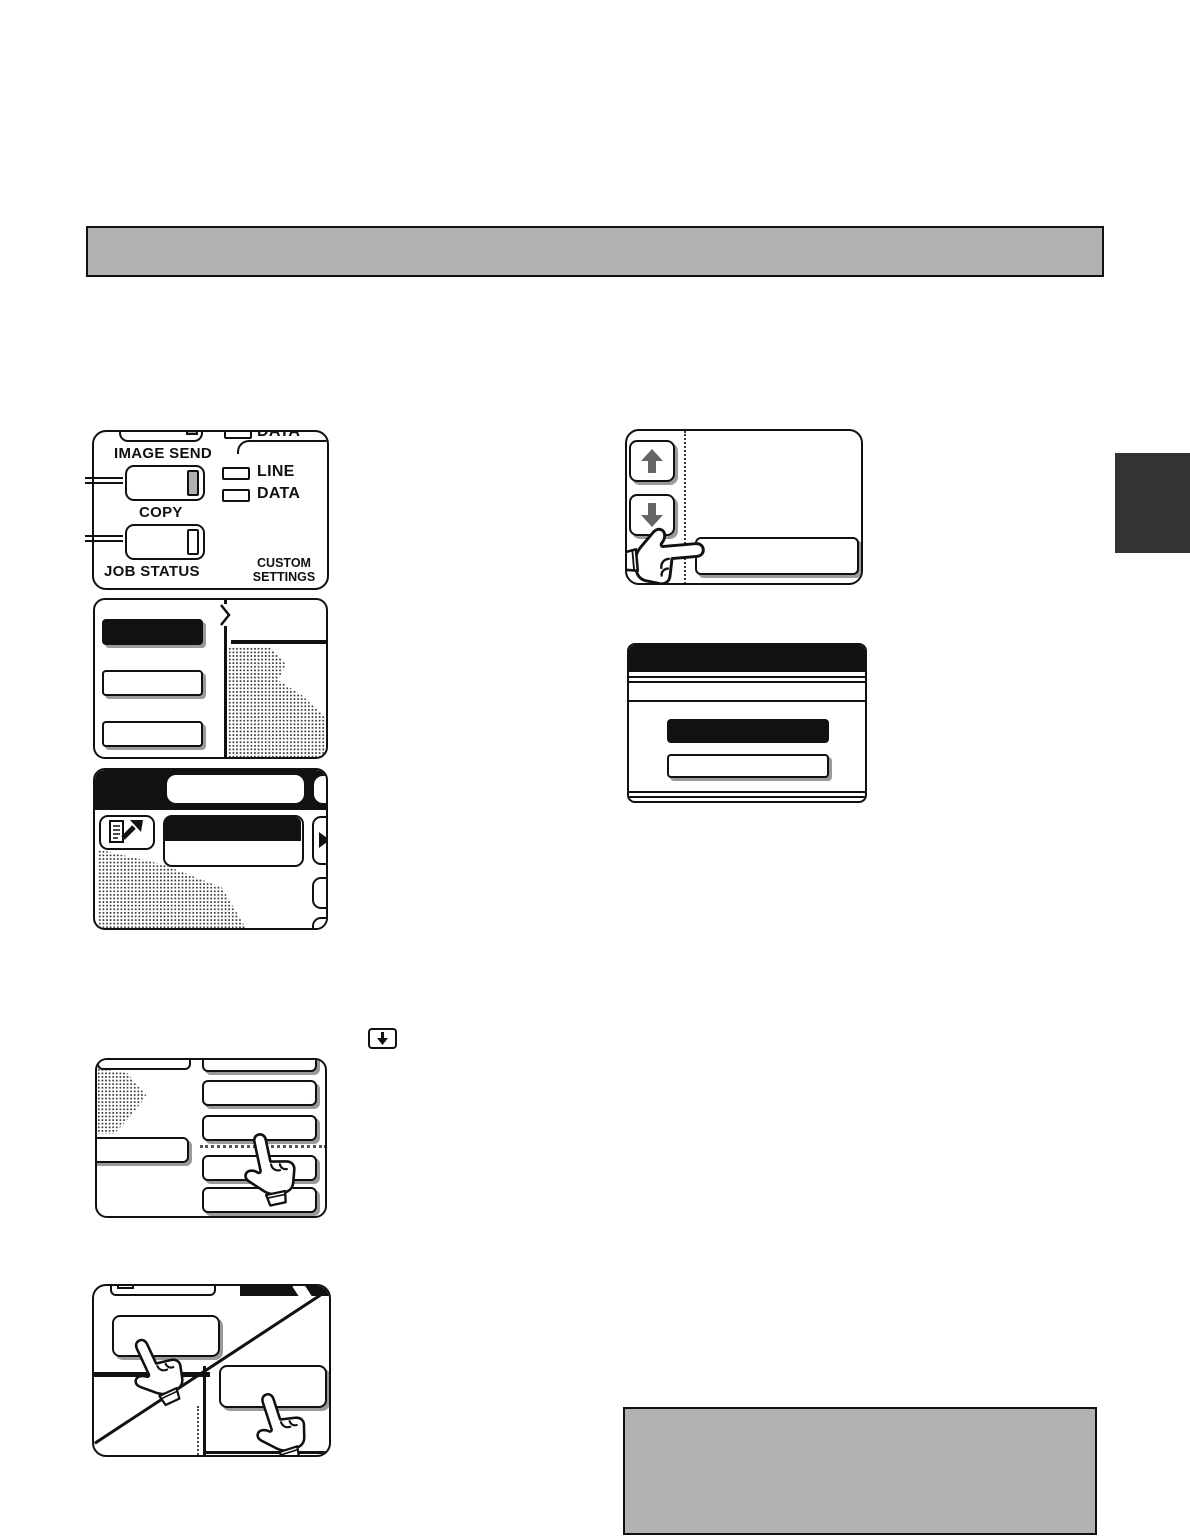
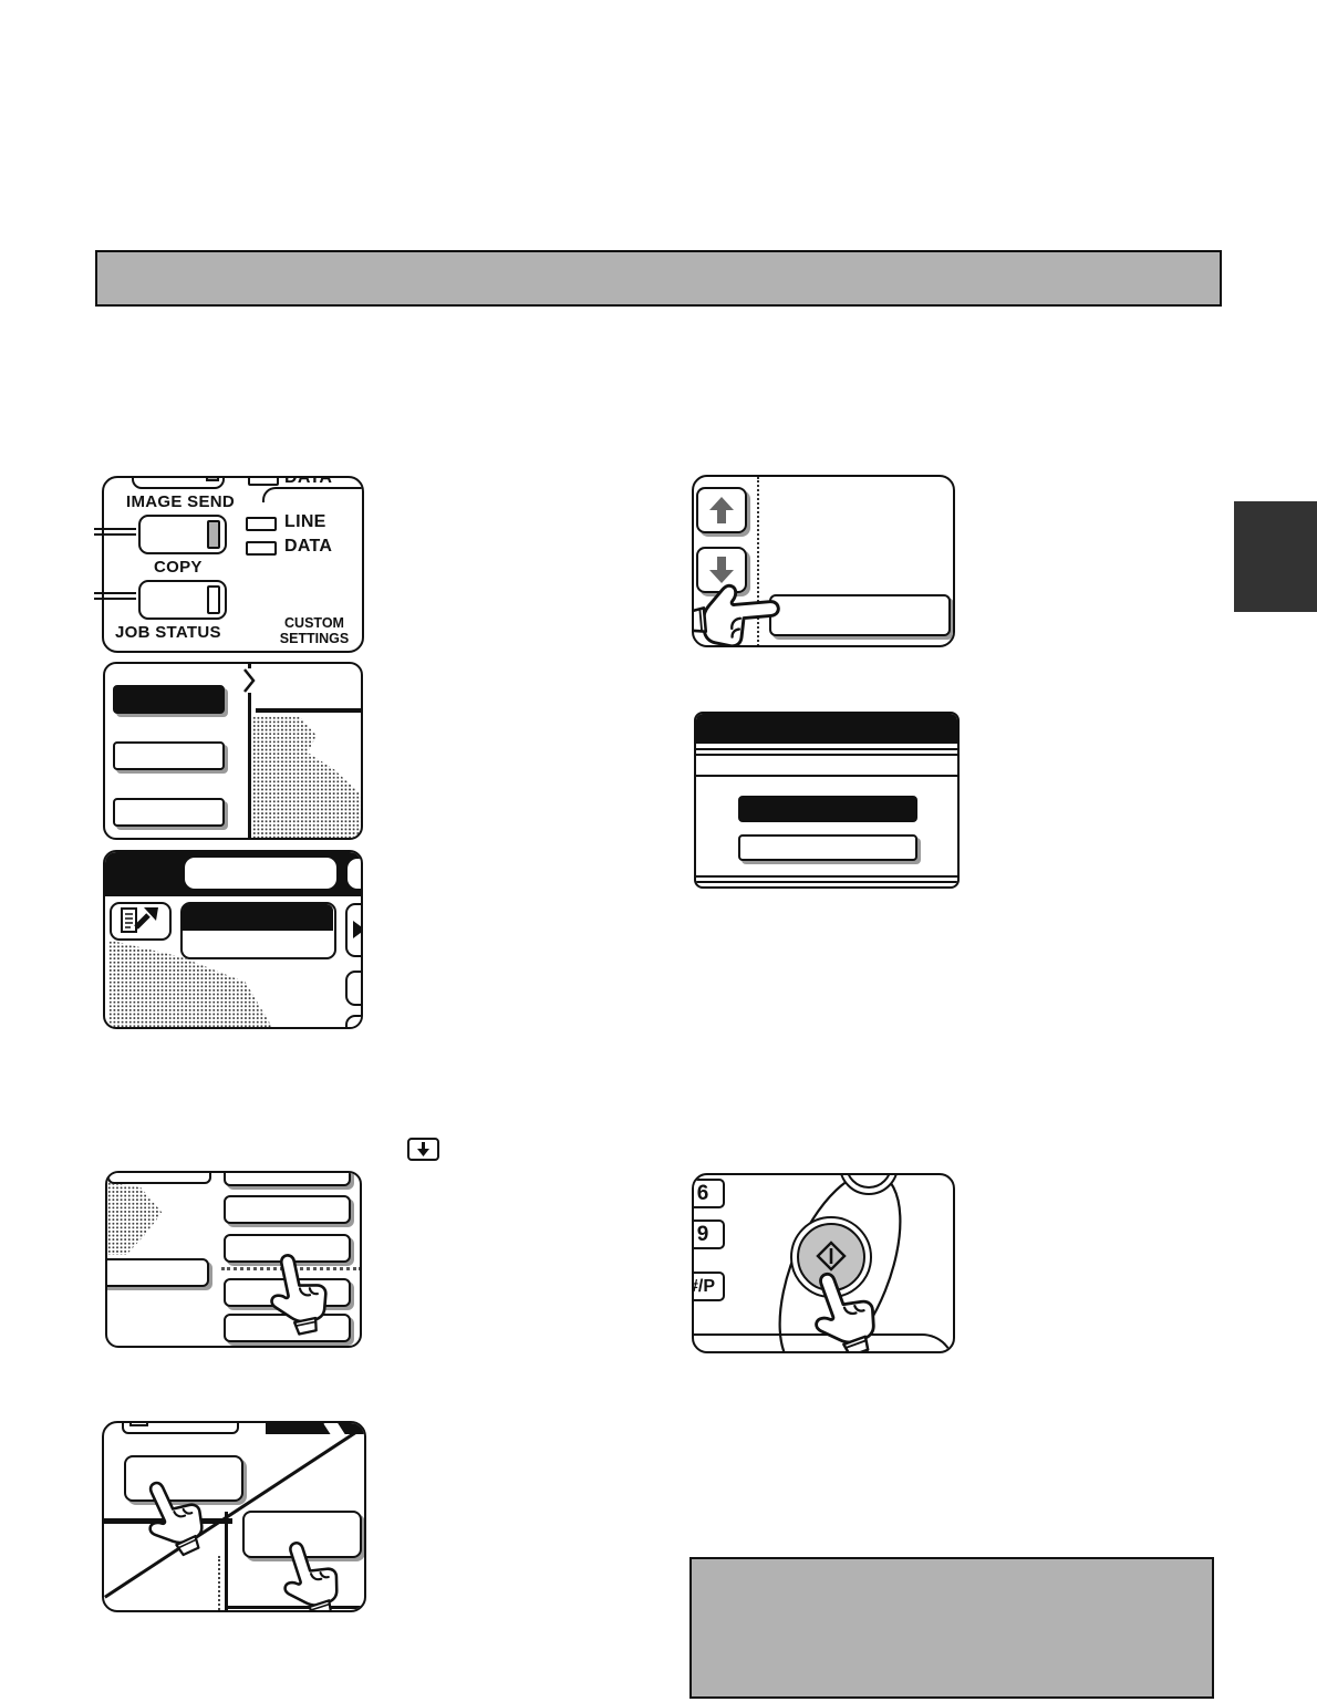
  DATA
  IMAGE SEND
  LINE
  DATA
  COPY
  JOB STATUS
  CUSTOM
  SETTINGS
+ 6
+ 9
+ #/P
